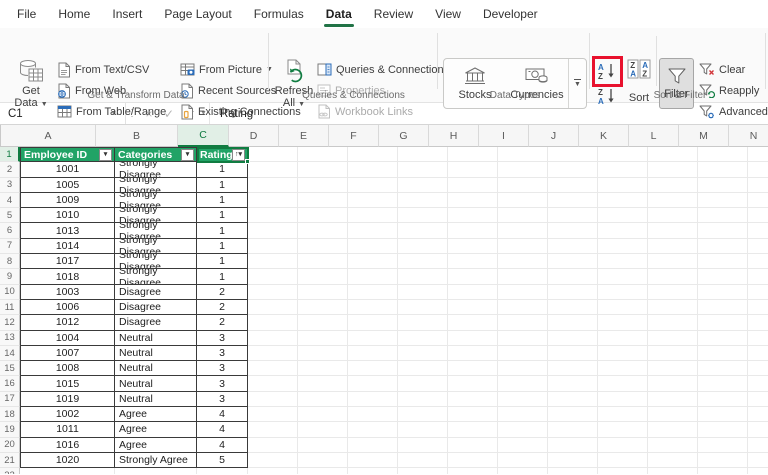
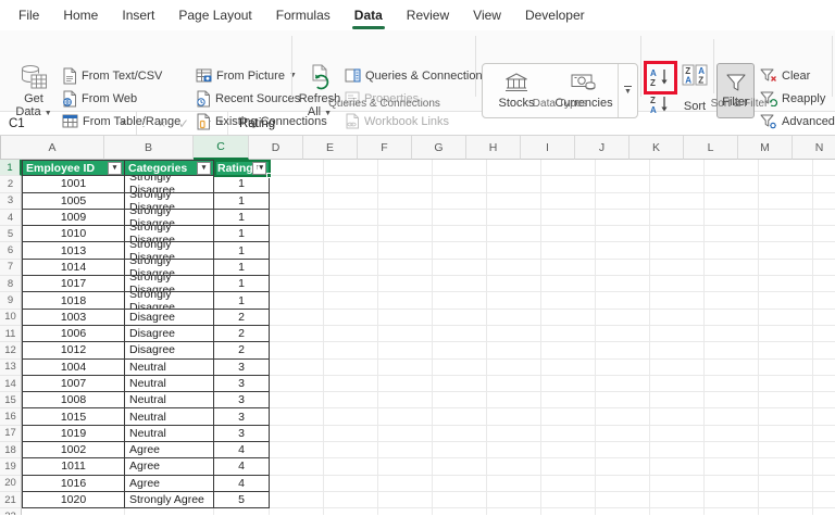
  File
  Home
  Insert
  Page Layout
  Formulas
  Data
  Review
  View
  Developer
  Get
  Data
  From Text/CSV
  From Web
  From Table/Range
  From Picture
  Recent Sources
  Existing Connections
- Get & Transform Data
  Refresh
  All
  Queries & Connection
  Properties
  Workbook Links
  Queries & Connections
  Stocks
  Currencies
  Data Types
  A
  Z
  Z
  A
  Z
  A
  A
  Z
  Sort
  Filter
  Clear
  Reapply
  Advanced
  Sort & Filter
  C1
  ⋮
  ×
  ✓
  Rating
  A
  B
  C
  D
  E
  F
  G
  H
  I
  J
  K
  L
  M
  N
  1
  Employee ID
  Categories
  Rating
  2
  1001
  Strongly Disagree
  1
  3
  1005
  Strongly Disagree
  1
  4
  1009
  Strongly Disagree
  1
  5
  1010
  Strongly Disagree
  1
  6
  1013
  Strongly Disagree
  1
  7
  1014
  Strongly Disagree
  1
  8
  1017
  Strongly Disagree
  1
  9
  1018
  Strongly Disagree
  1
  10
  1003
  Disagree
  2
  11
  1006
  Disagree
  2
  12
  1012
  Disagree
  2
  13
  1004
  Neutral
  3
  14
  1007
  Neutral
  3
  15
  1008
  Neutral
  3
  16
  1015
  Neutral
  3
  17
  1019
  Neutral
  3
  18
  1002
  Agree
  4
  19
  1011
  Agree
  4
  20
  1016
  Agree
  4
  21
  1020
  Strongly Agree
  5
